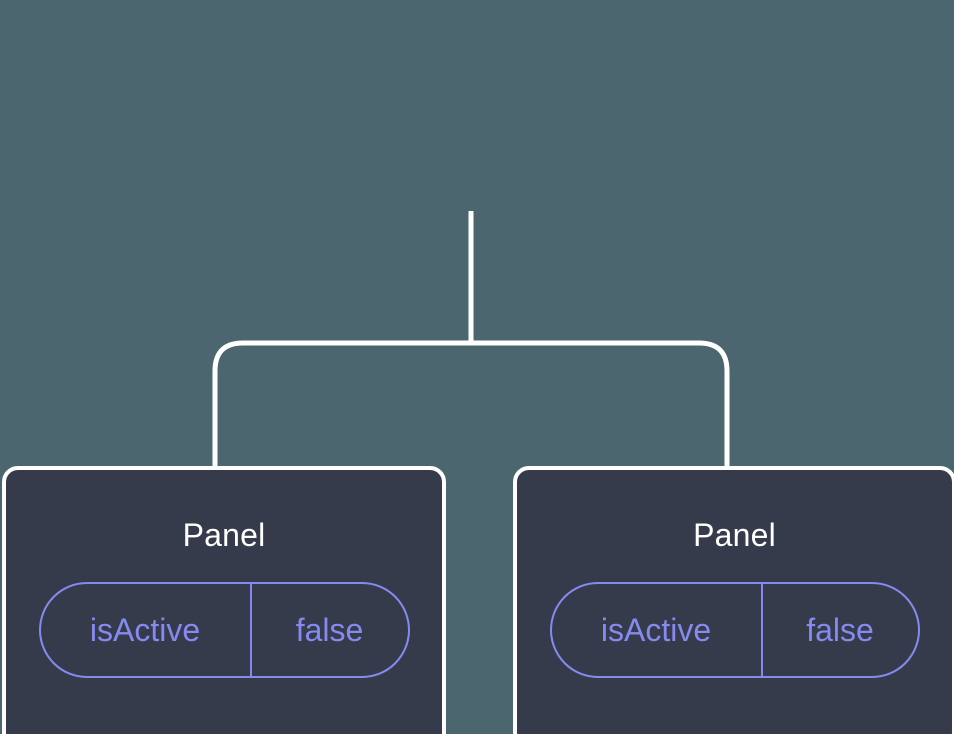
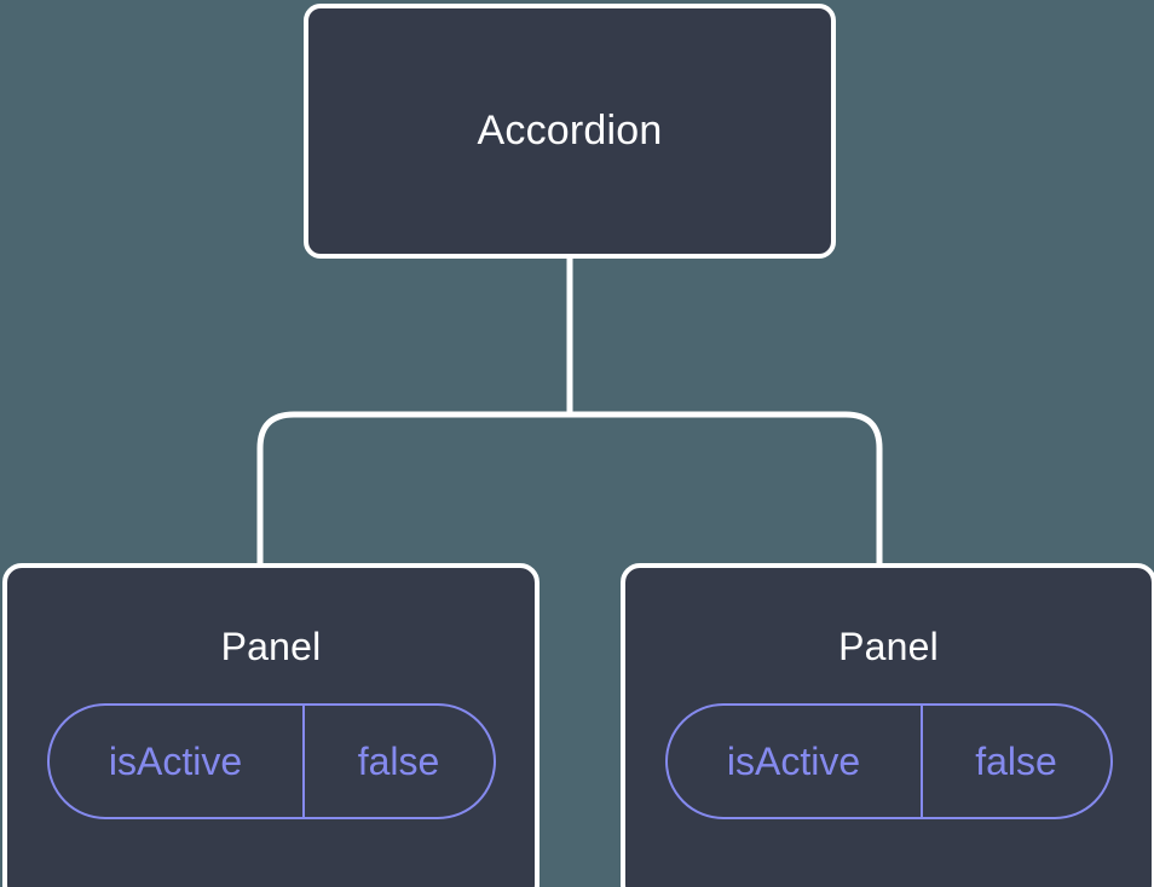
+ Accordion
  Panel
  isActive
  false
  Panel
  isActive
  false
